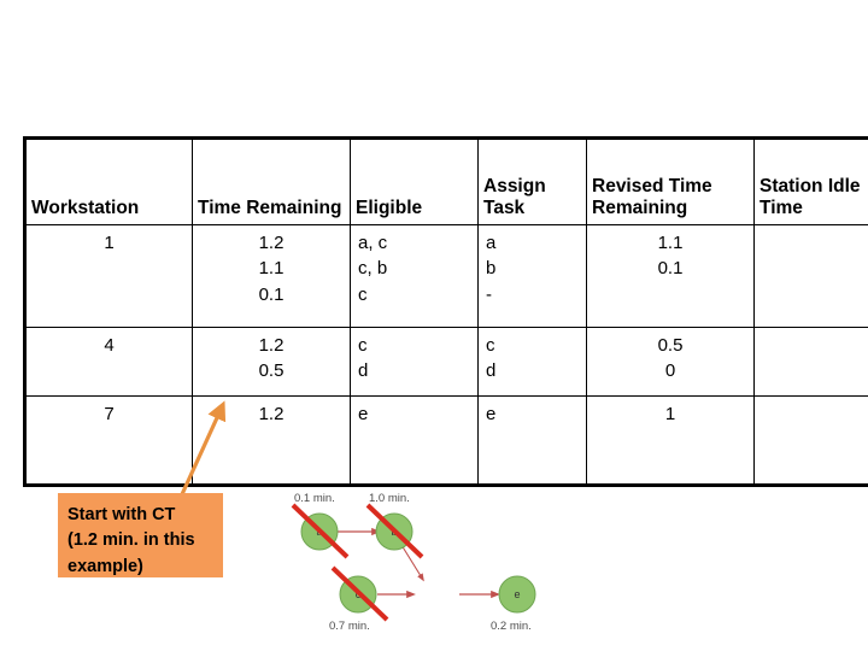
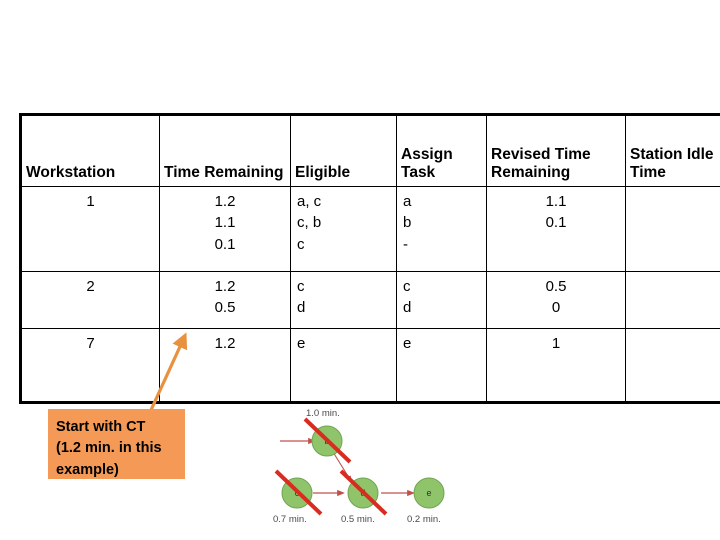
  Workstation	Time Remaining	Eligible	Assign Task	Revised Time Remaining	Station Idle Time
  1	1.2 1.1 0.1	a, c c, b c	a b -	1.1 0.1
- 4	1.2 0.5	c d	c d	0.5 0
+ 2	1.2 0.5	c d	c d	0.5 0
  7	1.2	e	e	1
  Start with CT
  (1.2 min. in this
  example)
- 0.1 min.
  1.0 min.
  0.7 min.
+ 0.5 min.
  e
  0.2 min.
